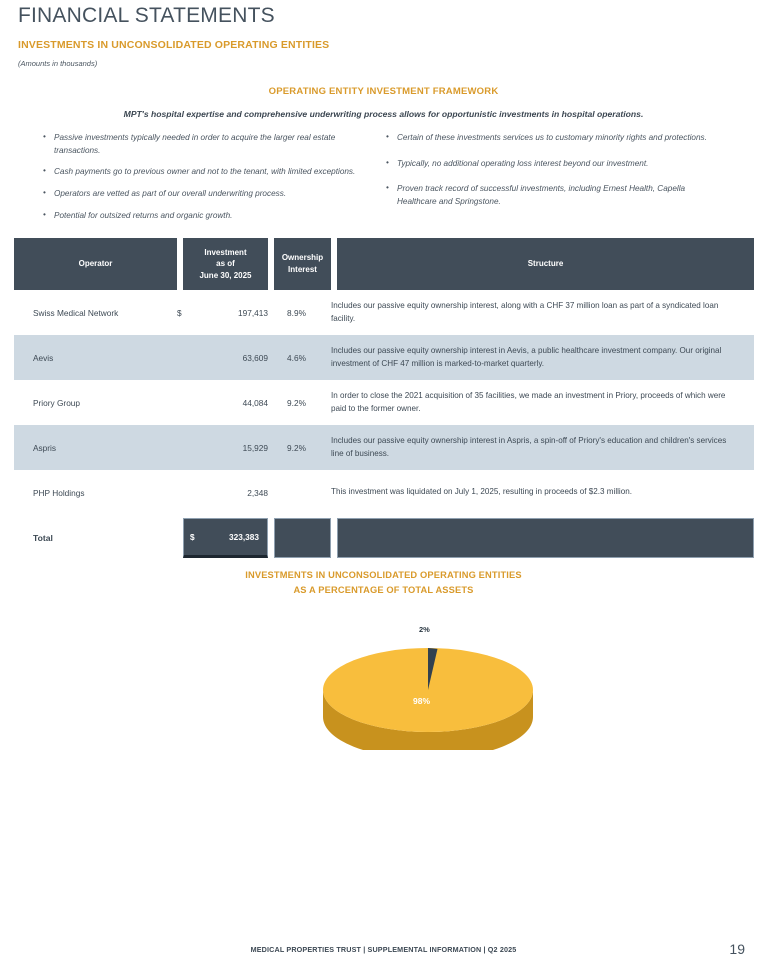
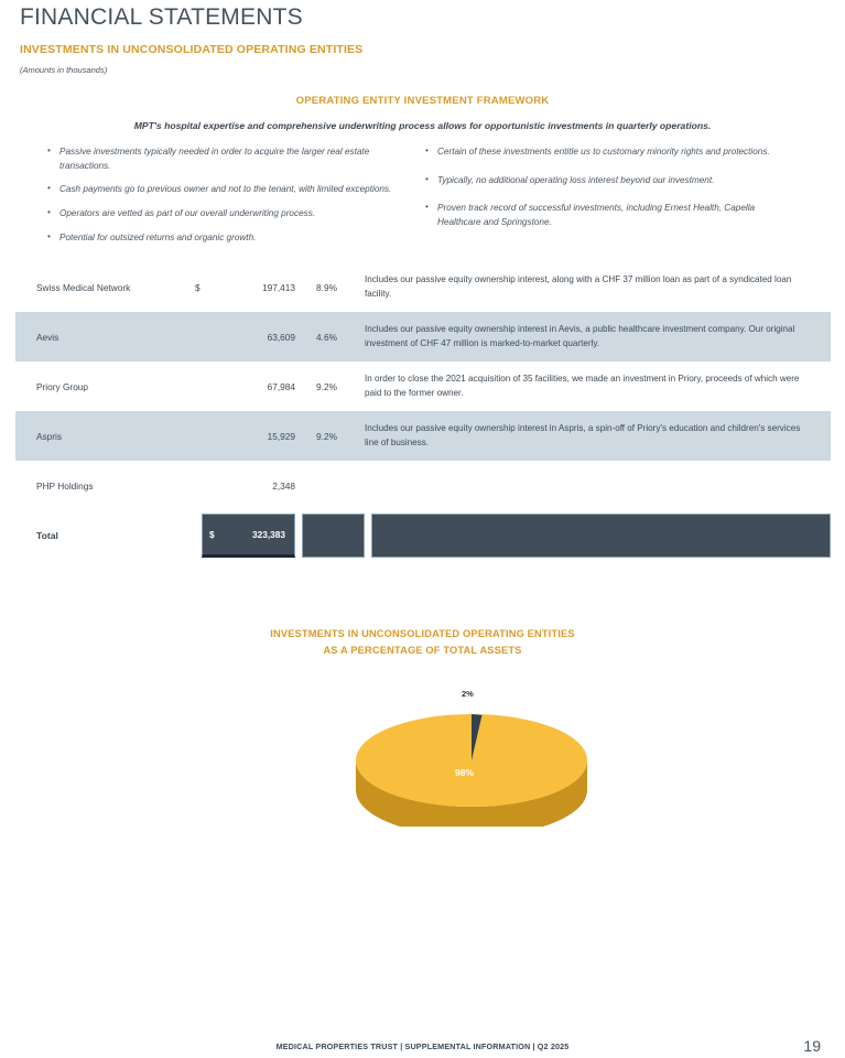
  FINANCIAL STATEMENTS
  INVESTMENTS IN UNCONSOLIDATED OPERATING ENTITIES
  (Amounts in thousands)
  OPERATING ENTITY INVESTMENT FRAMEWORK
- MPT's hospital expertise and comprehensive underwriting process allows for opportunistic investments in hospital operations.
+ MPT's hospital expertise and comprehensive underwriting process allows for opportunistic investments in quarterly operations.
  Passive investments typically needed in order to acquire the larger real estate transactions.
  Cash payments go to previous owner and not to the tenant, with limited exceptions.
  Operators are vetted as part of our overall underwriting process.
  Potential for outsized returns and organic growth.
- Certain of these investments services us to customary minority rights and protections.
+ Certain of these investments entitle us to customary minority rights and protections.
  Typically, no additional operating loss interest beyond our investment.
  Proven track record of successful investments, including Ernest Health, Capella Healthcare and Springstone.
- Operator
- Investment
- as of
- June 30, 2025
- Ownership
- Interest
- Structure
  Swiss Medical Network
  $
  197,413
  8.9%
  Includes our passive equity ownership interest, along with a CHF 37 million loan as part of a syndicated loan facility.
  Aevis
  63,609
  4.6%
  Includes our passive equity ownership interest in Aevis, a public healthcare investment company. Our original investment of CHF 47 million is marked-to-market quarterly.
  Priory Group
- 44,084
+ 67,984
  9.2%
  In order to close the 2021 acquisition of 35 facilities, we made an investment in Priory, proceeds of which were paid to the former owner.
  Aspris
  15,929
  9.2%
  Includes our passive equity ownership interest in Aspris, a spin-off of Priory's education and children's services line of business.
  PHP Holdings
  2,348
- This investment was liquidated on July 1, 2025, resulting in proceeds of $2.3 million.
  Total
  $
  323,383
  INVESTMENTS IN UNCONSOLIDATED OPERATING ENTITIES
  AS A PERCENTAGE OF TOTAL ASSETS
  98%
  2%
  MEDICAL PROPERTIES TRUST | SUPPLEMENTAL INFORMATION | Q2 2025
  19
